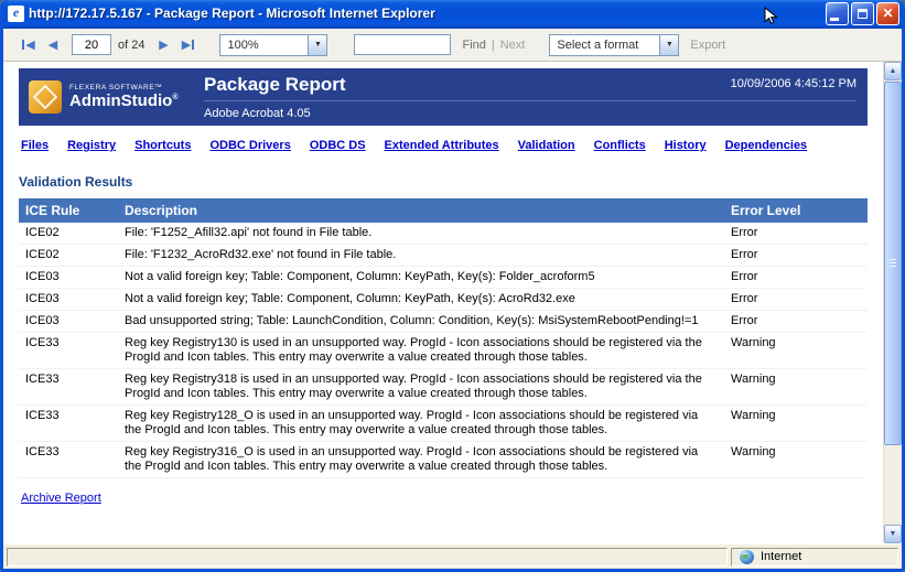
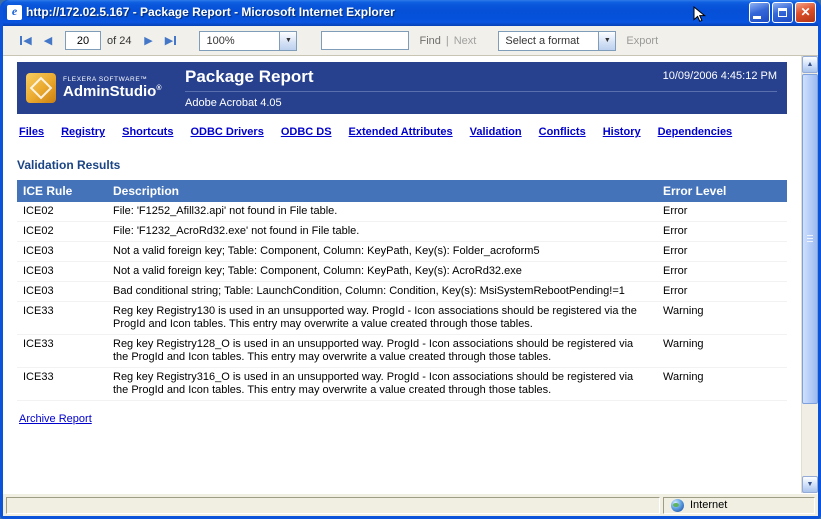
  e
- http://172.17.5.167 - Package Report - Microsoft Internet Explorer
+ http://172.02.5.167 - Package Report - Microsoft Internet Explorer
  ✕
  ◀
  ◀
  20
  of 24
  ▶
  ▶
  100%
  Find
  |
  Next
  Select a format
  Export
  AdminStudio
  Package Report
  10/09/2006 4:45:12 PM
  Adobe Acrobat 4.05
  Files Registry Shortcuts ODBC Drivers ODBC DS Extended Attributes Validation Conflicts History Dependencies
  Validation Results
  ICE Rule	Description	Error Level
  ICE02	File: 'F1252_Afill32.api' not found in File table.	Error
  ICE02	File: 'F1232_AcroRd32.exe' not found in File table.	Error
  ICE03	Not a valid foreign key; Table: Component, Column: KeyPath, Key(s): Folder_acroform5	Error
  ICE03	Not a valid foreign key; Table: Component, Column: KeyPath, Key(s): AcroRd32.exe	Error
- ICE03	Bad unsupported string; Table: LaunchCondition, Column: Condition, Key(s): MsiSystemRebootPending!=1	Error
+ ICE03	Bad conditional string; Table: LaunchCondition, Column: Condition, Key(s): MsiSystemRebootPending!=1	Error
  ICE33	Reg key Registry130 is used in an unsupported way. ProgId - Icon associations should be registered via the ProgId and Icon tables. This entry may overwrite a value created through those tables.	Warning
- ICE33	Reg key Registry318 is used in an unsupported way. ProgId - Icon associations should be registered via the ProgId and Icon tables. This entry may overwrite a value created through those tables.	Warning
  ICE33	Reg key Registry128_O is used in an unsupported way. ProgId - Icon associations should be registered via the ProgId and Icon tables. This entry may overwrite a value created through those tables.	Warning
  ICE33	Reg key Registry316_O is used in an unsupported way. ProgId - Icon associations should be registered via the ProgId and Icon tables. This entry may overwrite a value created through those tables.	Warning
  Archive Report
  Internet
